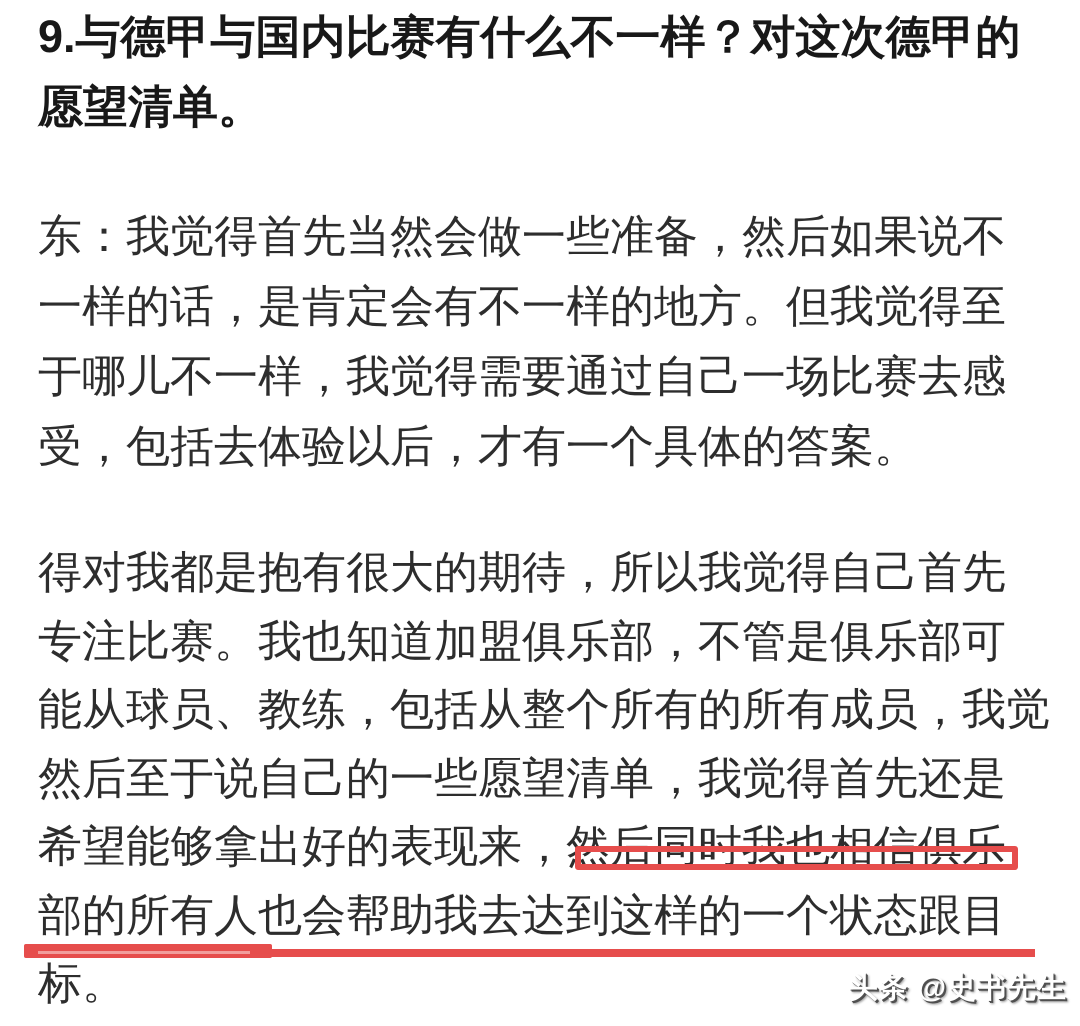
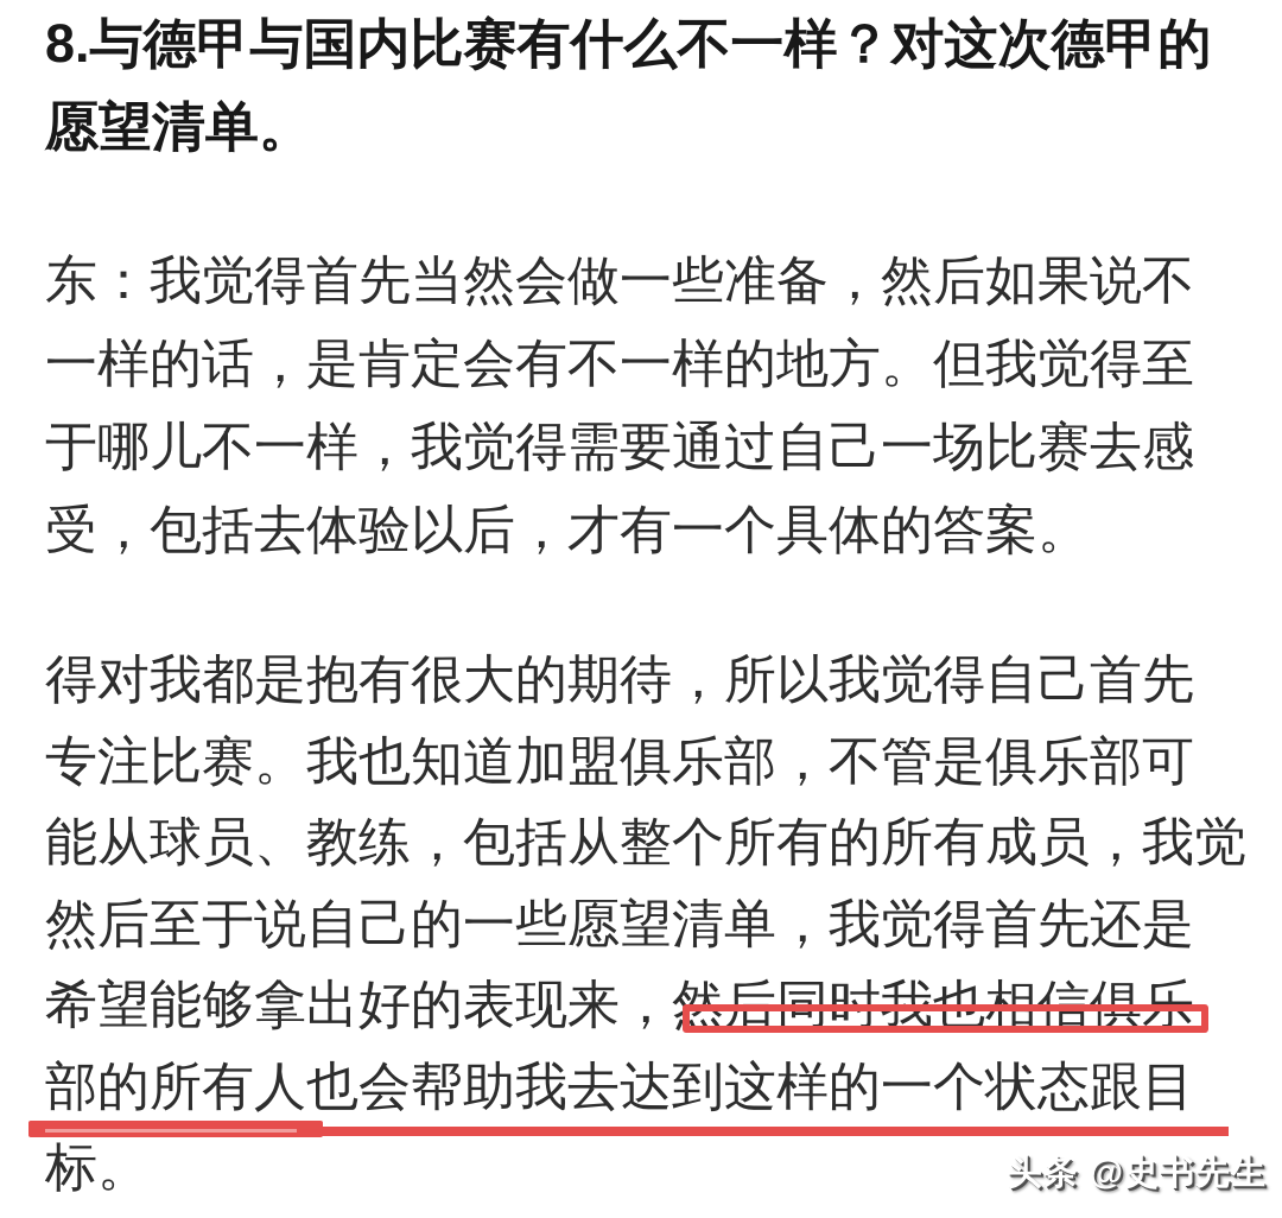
- 9.与德甲与国内比赛有什么不一样？对这次德甲的
+ 8.与德甲与国内比赛有什么不一样？对这次德甲的
  愿望清单。
  东：我觉得首先当然会做一些准备，然后如果说不
  一样的话，是肯定会有不一样的地方。但我觉得至
  于哪儿不一样，我觉得需要通过自己一场比赛去感
  受，包括去体验以后，才有一个具体的答案。
  得对我都是抱有很大的期待，所以我觉得自己首先
  专注比赛。我也知道加盟俱乐部，不管是俱乐部可
  能从球员、教练，包括从整个所有的所有成员，我觉
  然后至于说自己的一些愿望清单，我觉得首先还是
  希望能够拿出好的表现来，然后同时我也相信俱乐
  部的所有人也会帮助我去达到这样的一个状态跟目
  标。
  头条 @史书先生
